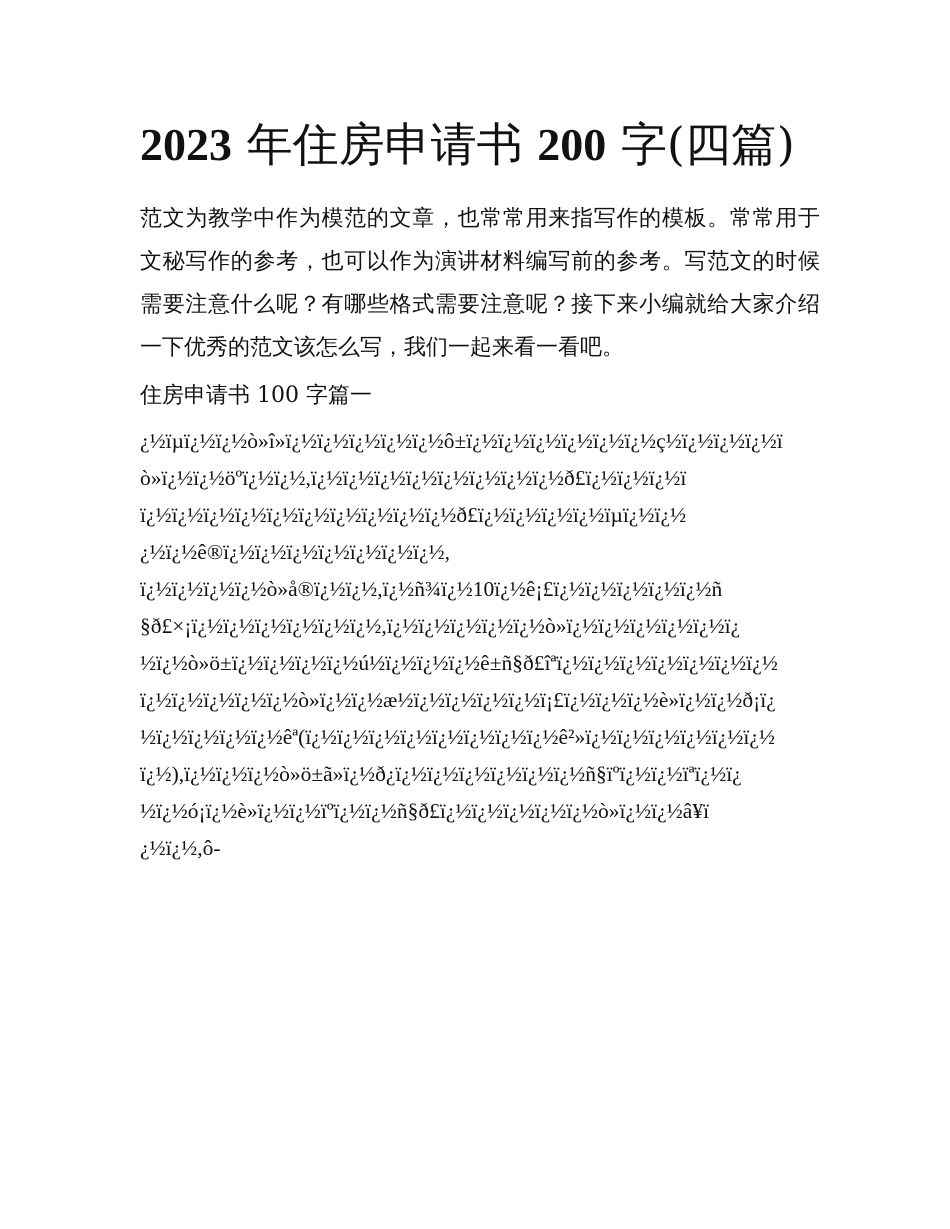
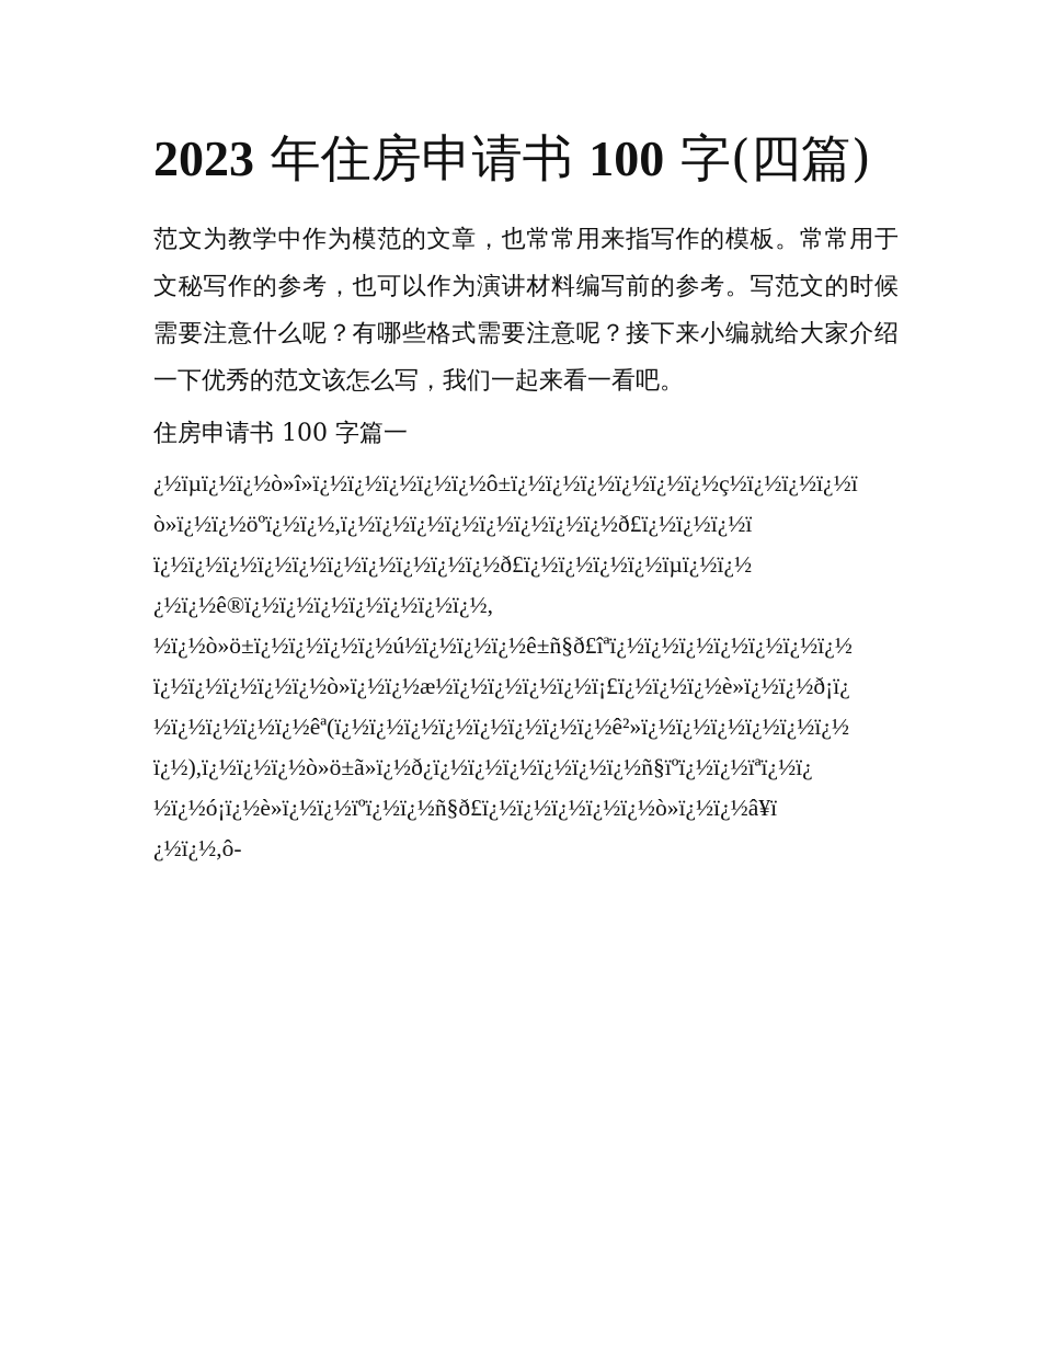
- 2023 年住房申请书 200 字(四篇)
+ 2023 年住房申请书 100 字(四篇)
  范文为教学中作为模范的文章，也常常用来指写作的模板。常常用于文秘写作的参考，也可以作为演讲材料编写前的参考。写范文的时候需要注意什么呢？有哪些格式需要注意呢？接下来小编就给大家介绍一下优秀的范文该怎么写，我们一起来看一看吧。
  住房申请书 100 字篇一
  ¿½ïµï¿½ï¿½ò»î»ï¿½ï¿½ï¿½ï¿½ï¿½ô±ï¿½ï¿½ï¿½ï¿½ï¿½ï¿½ç½ï¿½ï¿½ï¿½ï
  ò»ï¿½ï¿½öºï¿½ï¿½,ï¿½ï¿½ï¿½ï¿½ï¿½ï¿½ï¿½ï¿½ð£ï¿½ï¿½ï¿½ï
  ï¿½ï¿½ï¿½ï¿½ï¿½ï¿½ï¿½ï¿½ï¿½ï¿½ð£ï¿½ï¿½ï¿½ï¿½ïµï¿½ï¿½
  ¿½ï¿½ê®ï¿½ï¿½ï¿½ï¿½ï¿½ï¿½ï¿½,
- ï¿½ï¿½ï¿½ï¿½ò»å®ï¿½ï¿½,ï¿½ñ¾ï¿½10ï¿½ê¡£ï¿½ï¿½ï¿½ï¿½ï¿½ñ
- §ð£×¡ï¿½ï¿½ï¿½ï¿½ï¿½ï¿½,ï¿½ï¿½ï¿½ï¿½ï¿½ò»ï¿½ï¿½ï¿½ï¿½ï¿½ï¿
  ½ï¿½ò»ö±ï¿½ï¿½ï¿½ï¿½ú½ï¿½ï¿½ï¿½ê±ñ§ð£îªï¿½ï¿½ï¿½ï¿½ï¿½ï¿½ï¿½
  ï¿½ï¿½ï¿½ï¿½ï¿½ò»ï¿½ï¿½æ½ï¿½ï¿½ï¿½ï¿½ï¡£ï¿½ï¿½ï¿½è»ï¿½ï¿½ð¡ï¿
  ½ï¿½ï¿½ï¿½ï¿½êª(ï¿½ï¿½ï¿½ï¿½ï¿½ï¿½ï¿½ï¿½ê²»ï¿½ï¿½ï¿½ï¿½ï¿½ï¿½
  ï¿½),ï¿½ï¿½ï¿½ò»ö±ã»ï¿½ð¿ï¿½ï¿½ï¿½ï¿½ï¿½ï¿½ñ§ïºï¿½ï¿½ïªï¿½ï¿
  ½ï¿½ó¡ï¿½è»ï¿½ï¿½ïºï¿½ï¿½ñ§ð£ï¿½ï¿½ï¿½ï¿½ï¿½ò»ï¿½ï¿½â¥ï
  ¿½ï¿½,ô-
